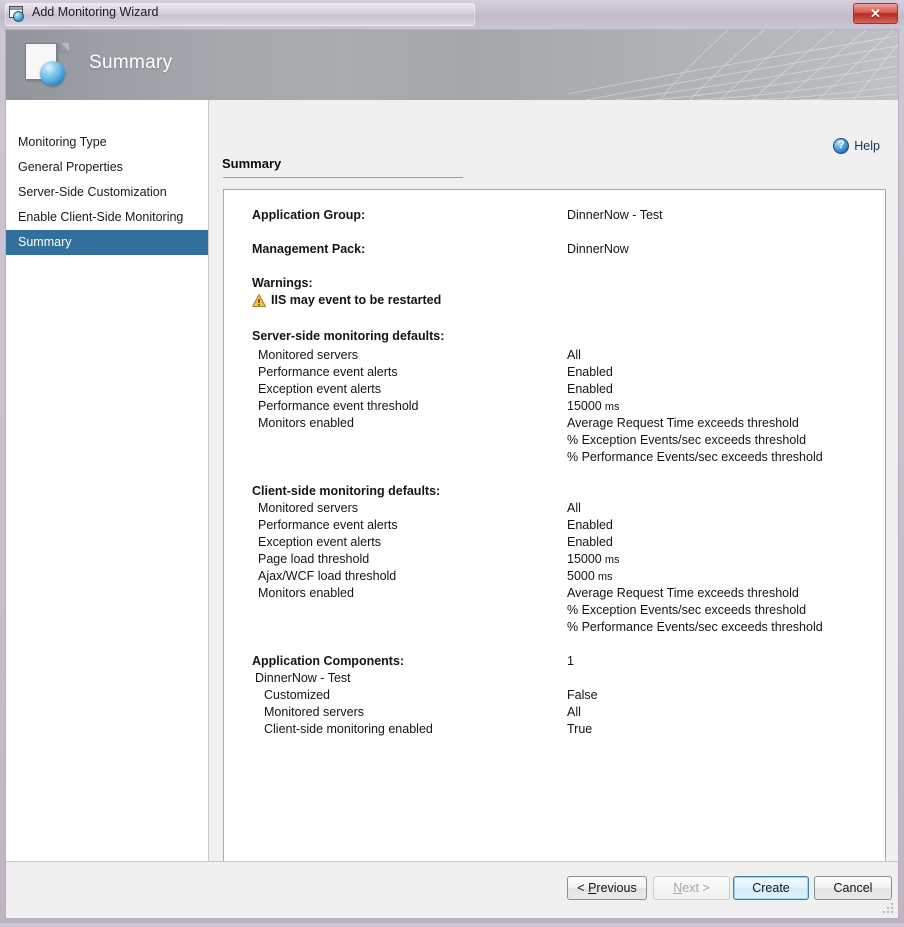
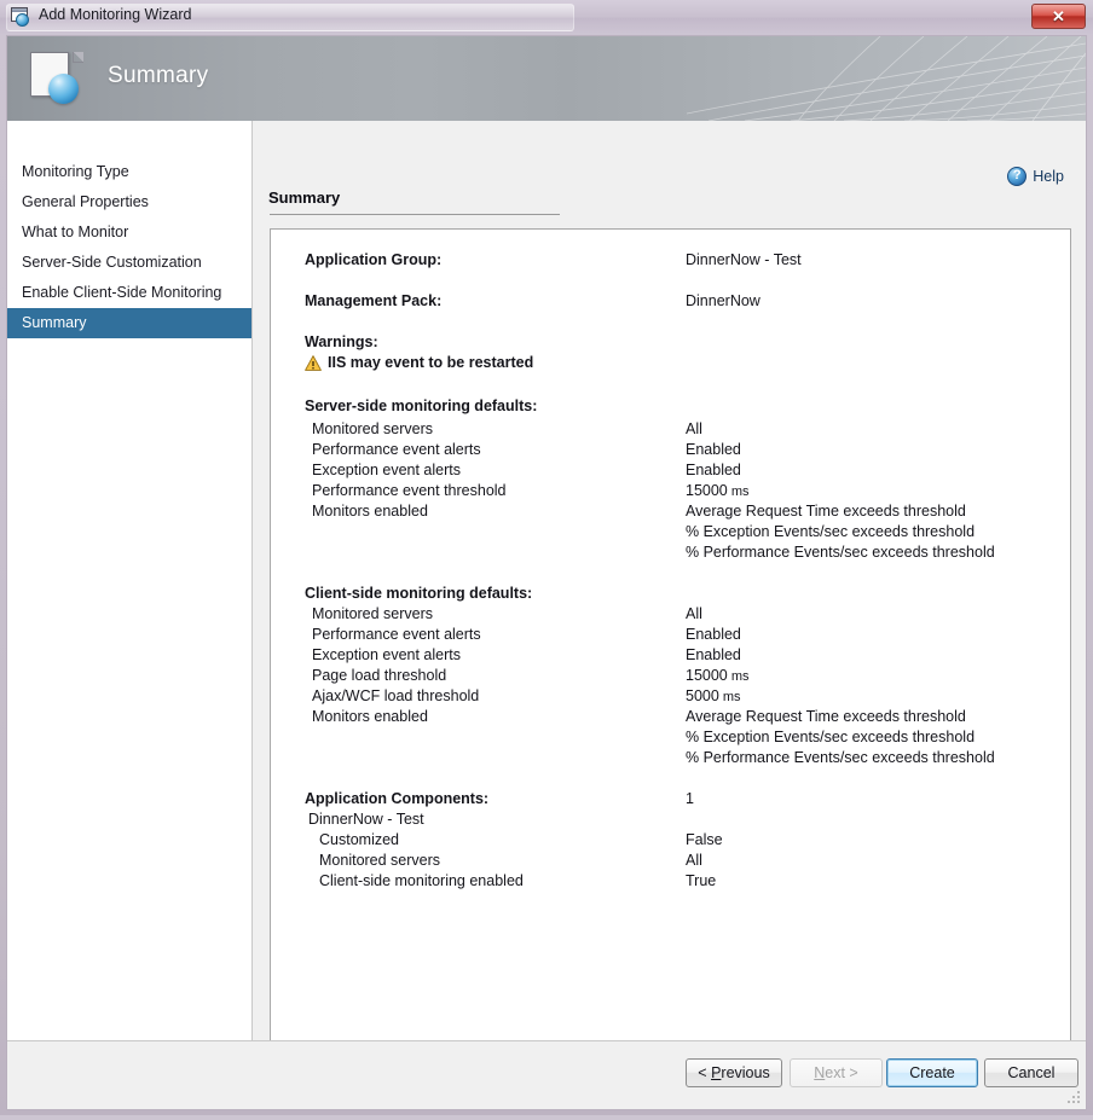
  Add Monitoring Wizard
  ✕
  Summary
  Monitoring Type
  General Properties
+ What to Monitor
  Server-Side Customization
  Enable Client-Side Monitoring
  Summary
  ?
  Help
  Summary
  Application Group:
  DinnerNow - Test
  Management Pack:
  DinnerNow
  Warnings:
  IIS may event to be restarted
  Server-side monitoring defaults:
  Monitored servers
  All
  Performance event alerts
  Enabled
  Exception event alerts
  Enabled
  Performance event threshold
  15000 ms
  Monitors enabled
  Average Request Time exceeds threshold
  % Exception Events/sec exceeds threshold
  % Performance Events/sec exceeds threshold
  Client-side monitoring defaults:
  Monitored servers
  All
  Performance event alerts
  Enabled
  Exception event alerts
  Enabled
  Page load threshold
  15000 ms
  Ajax/WCF load threshold
  5000 ms
  Monitors enabled
  Average Request Time exceeds threshold
  % Exception Events/sec exceeds threshold
  % Performance Events/sec exceeds threshold
  Application Components:
  1
  DinnerNow - Test
  Customized
  False
  Monitored servers
  All
  Client-side monitoring enabled
  True
  < Previous
  Next >
  Create
  Cancel
